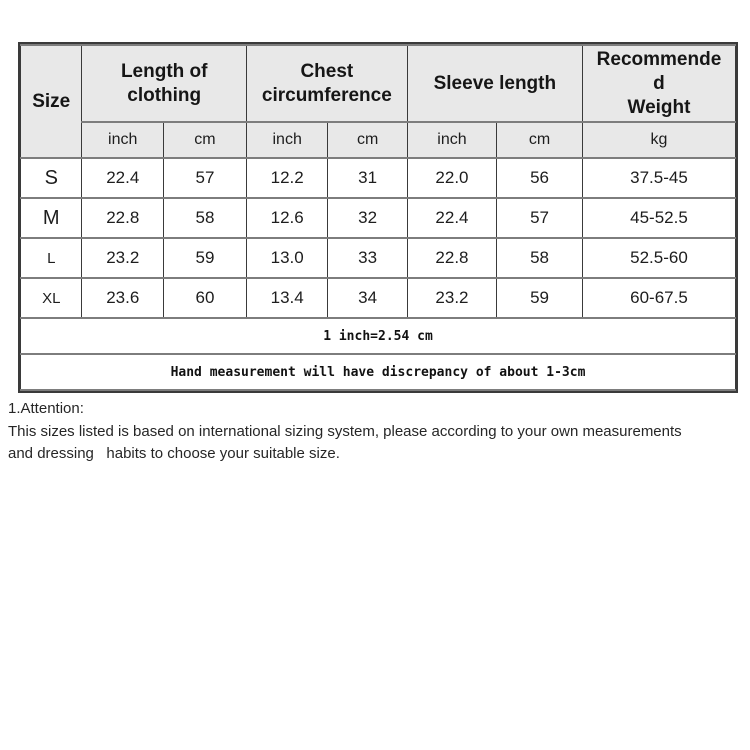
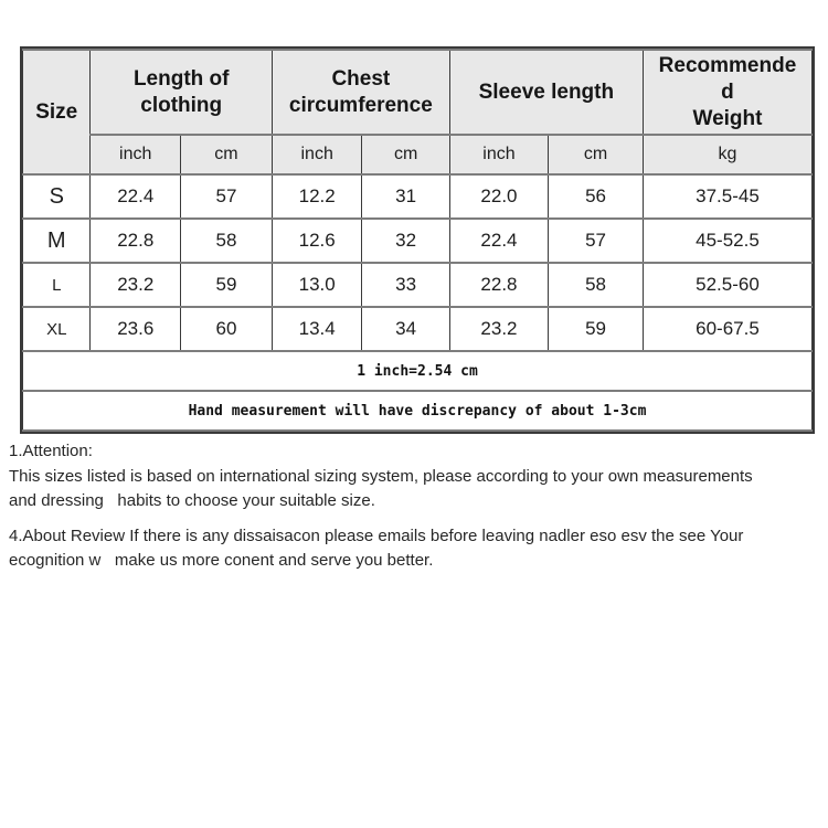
  Size	Length of clothing	Chest circumference	Sleeve length	Recommende d Weight
  inch	cm	inch	cm	inch	cm	kg
  S	22.4	57	12.2	31	22.0	56	37.5-45
  M	22.8	58	12.6	32	22.4	57	45-52.5
  L	23.2	59	13.0	33	22.8	58	52.5-60
  XL	23.6	60	13.4	34	23.2	59	60-67.5
  1 inch=2.54 cm
  Hand measurement will have discrepancy of about 1-3cm
  1.Attention:
  This sizes listed is based on international sizing system, please according to your own measurements
  and dressing habits to choose your suitable size.
+ 4.About Review If there is any dissaisacon please emails before leaving nadler eso esv the see Your
+ ecognition w make us more conent and serve you better.
